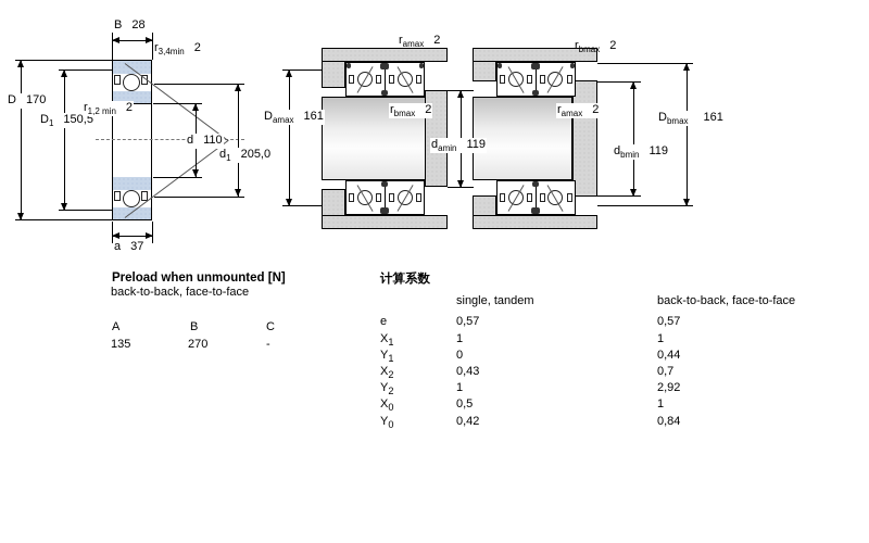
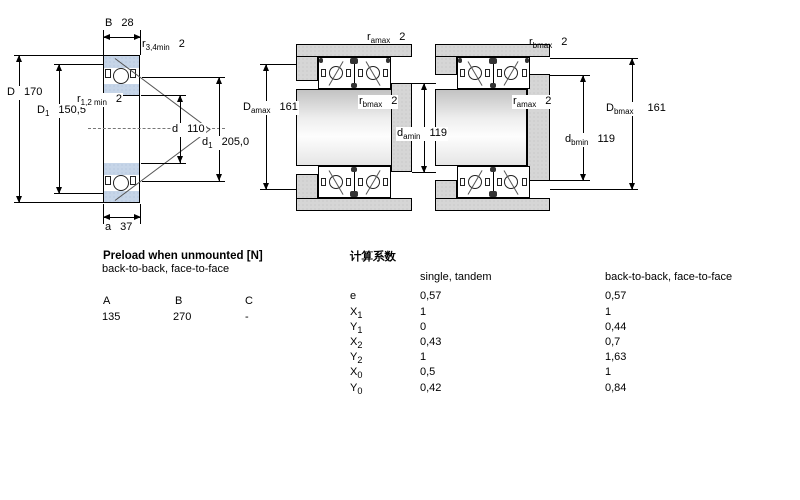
  B 28
  r3,4min 2
  D 170
  D1 150,5
  r1,2 min 2
  d 110
  d1 205,0
  a 37
  Damax 161
  ramax 2
  rbmax 2
  damin 119
  rbmax 2
  ramax 2
  dbmin 119
  Dbmax 161
  Preload when unmounted [N]
  back-to-back, face-to-face
  A
  B
  C
  135
  270
  -
  计算系数
  single, tandem
  back-to-back, face-to-face
  e
  0,57
  0,57
  X1
  1
  1
  Y1
  0
  0,44
  X2
  0,43
  0,7
  Y2
  1
- 2,92
+ 1,63
  X0
  0,5
  1
  Y0
  0,42
  0,84
